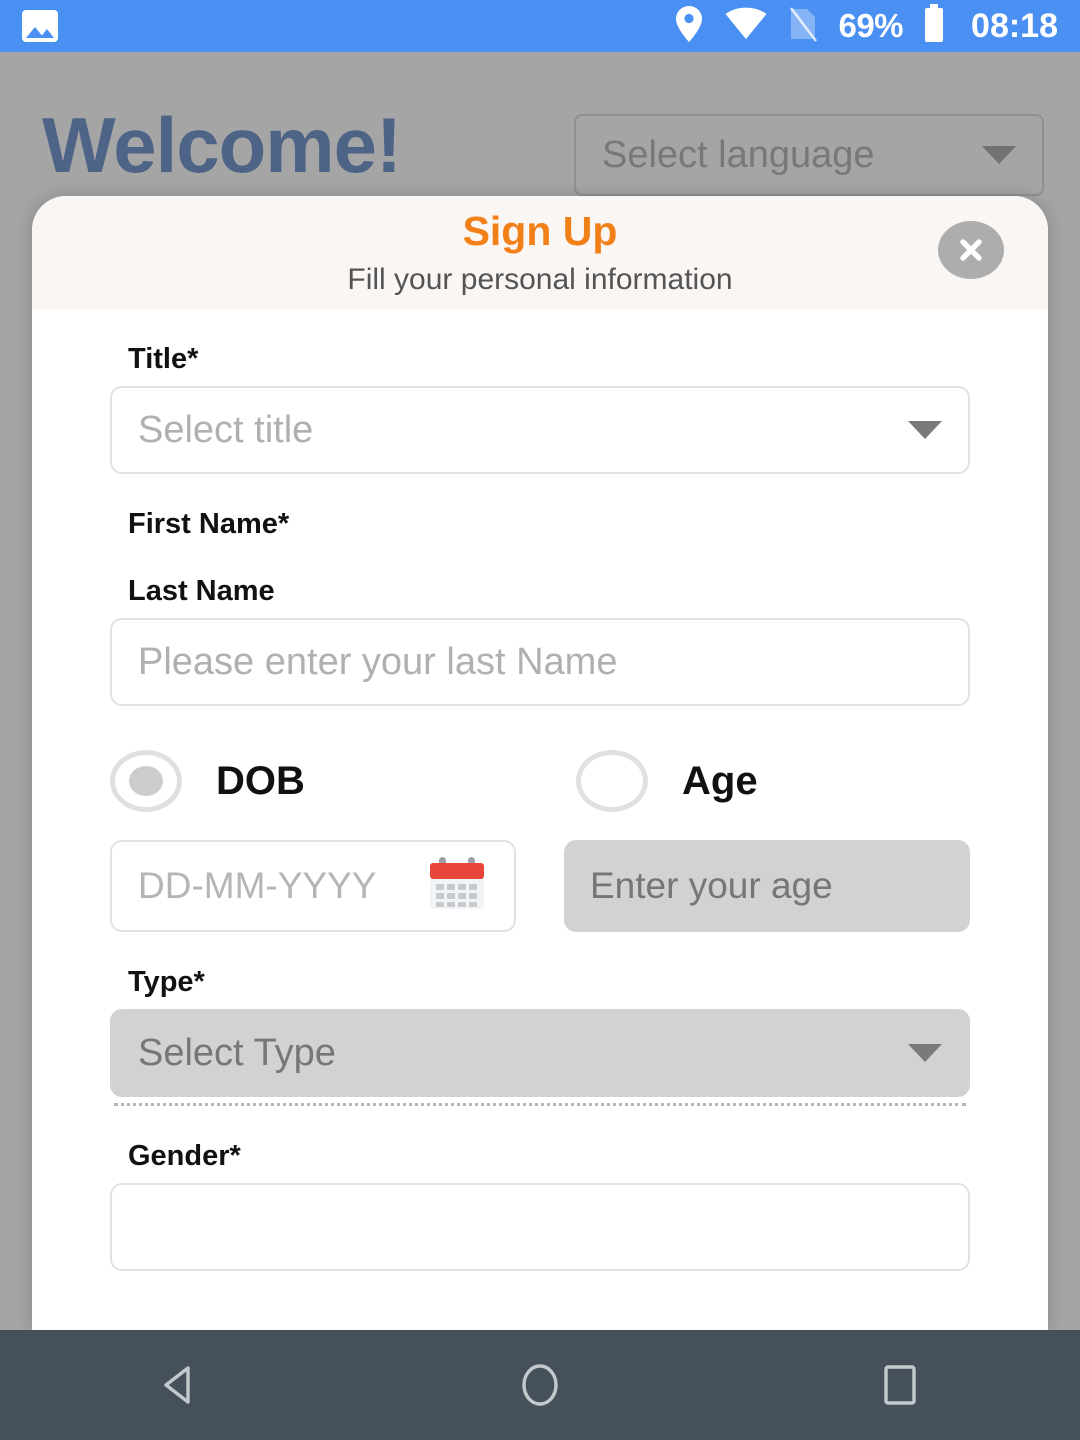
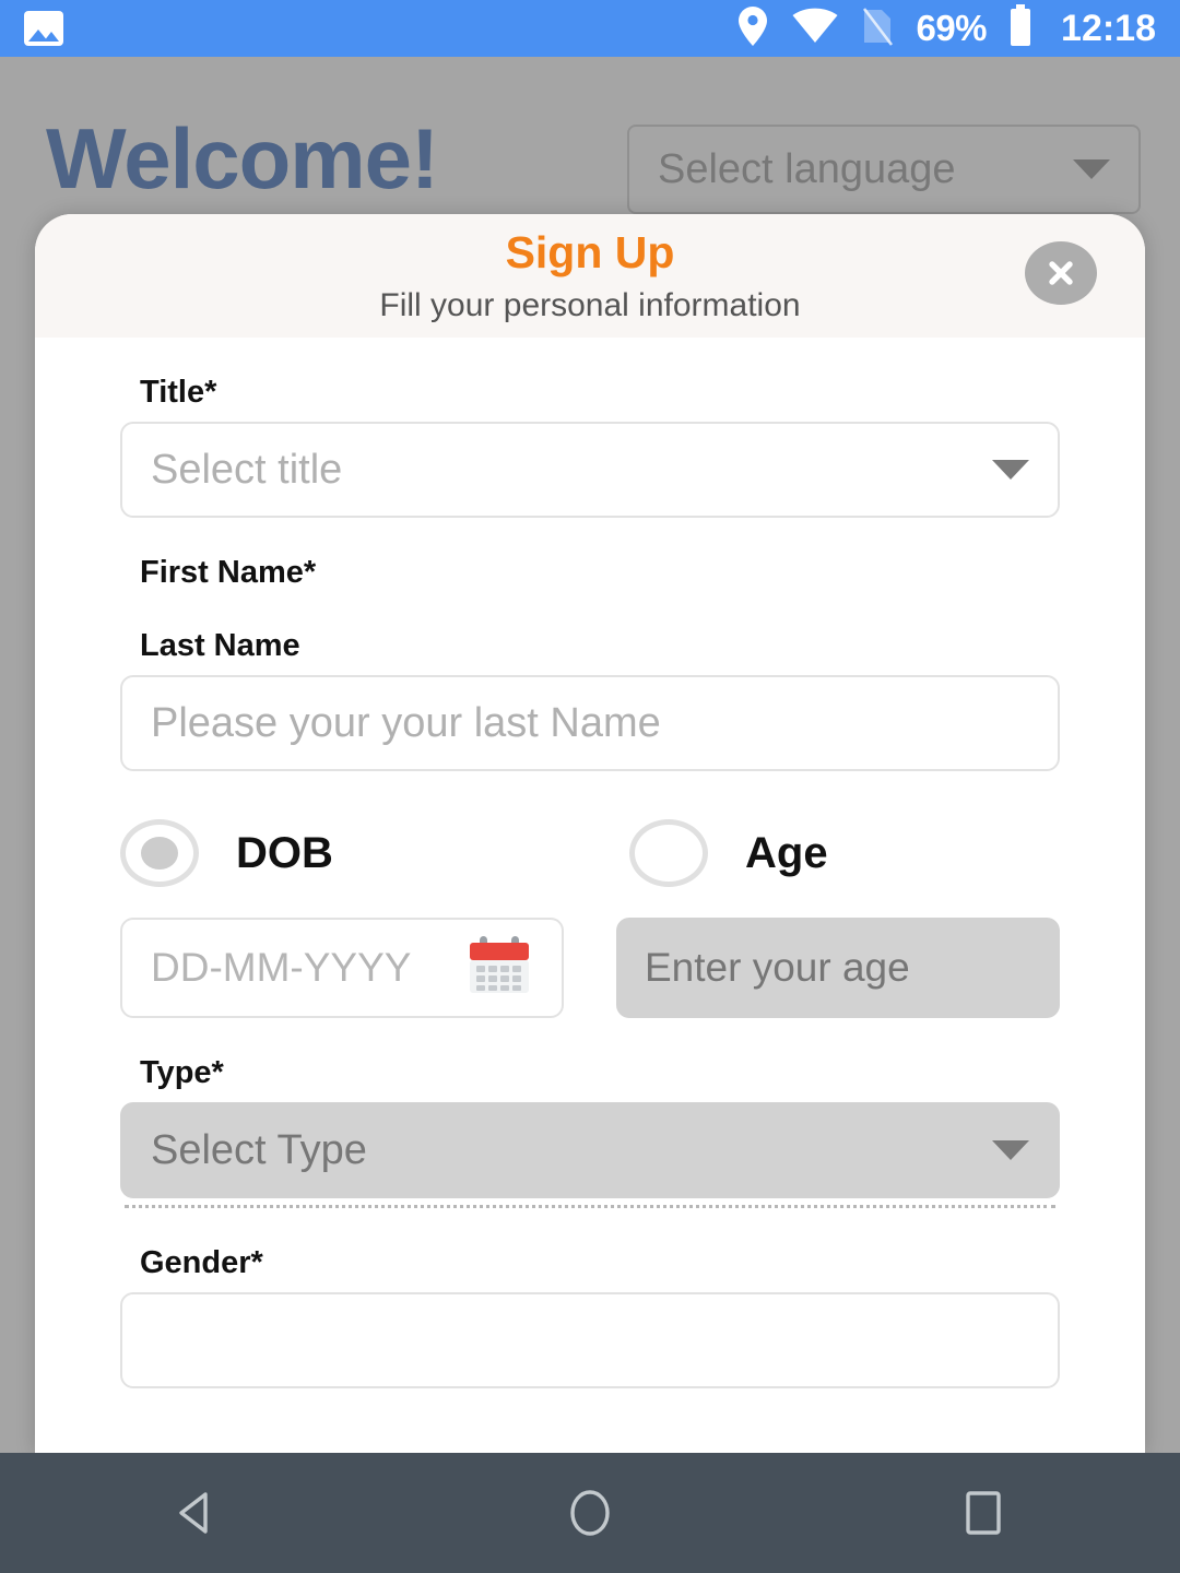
  69%
- 08:18
+ 12:18
  Welcome!
  Select language
  Sign Up
  Fill your personal information
  Title*
  Select title
  First Name*
  Last Name
- Please enter your last Name
+ Please your your last Name
  DOB
  Age
  DD-MM-YYYY
  Enter your age
  Type*
  Select Type
  Gender*
